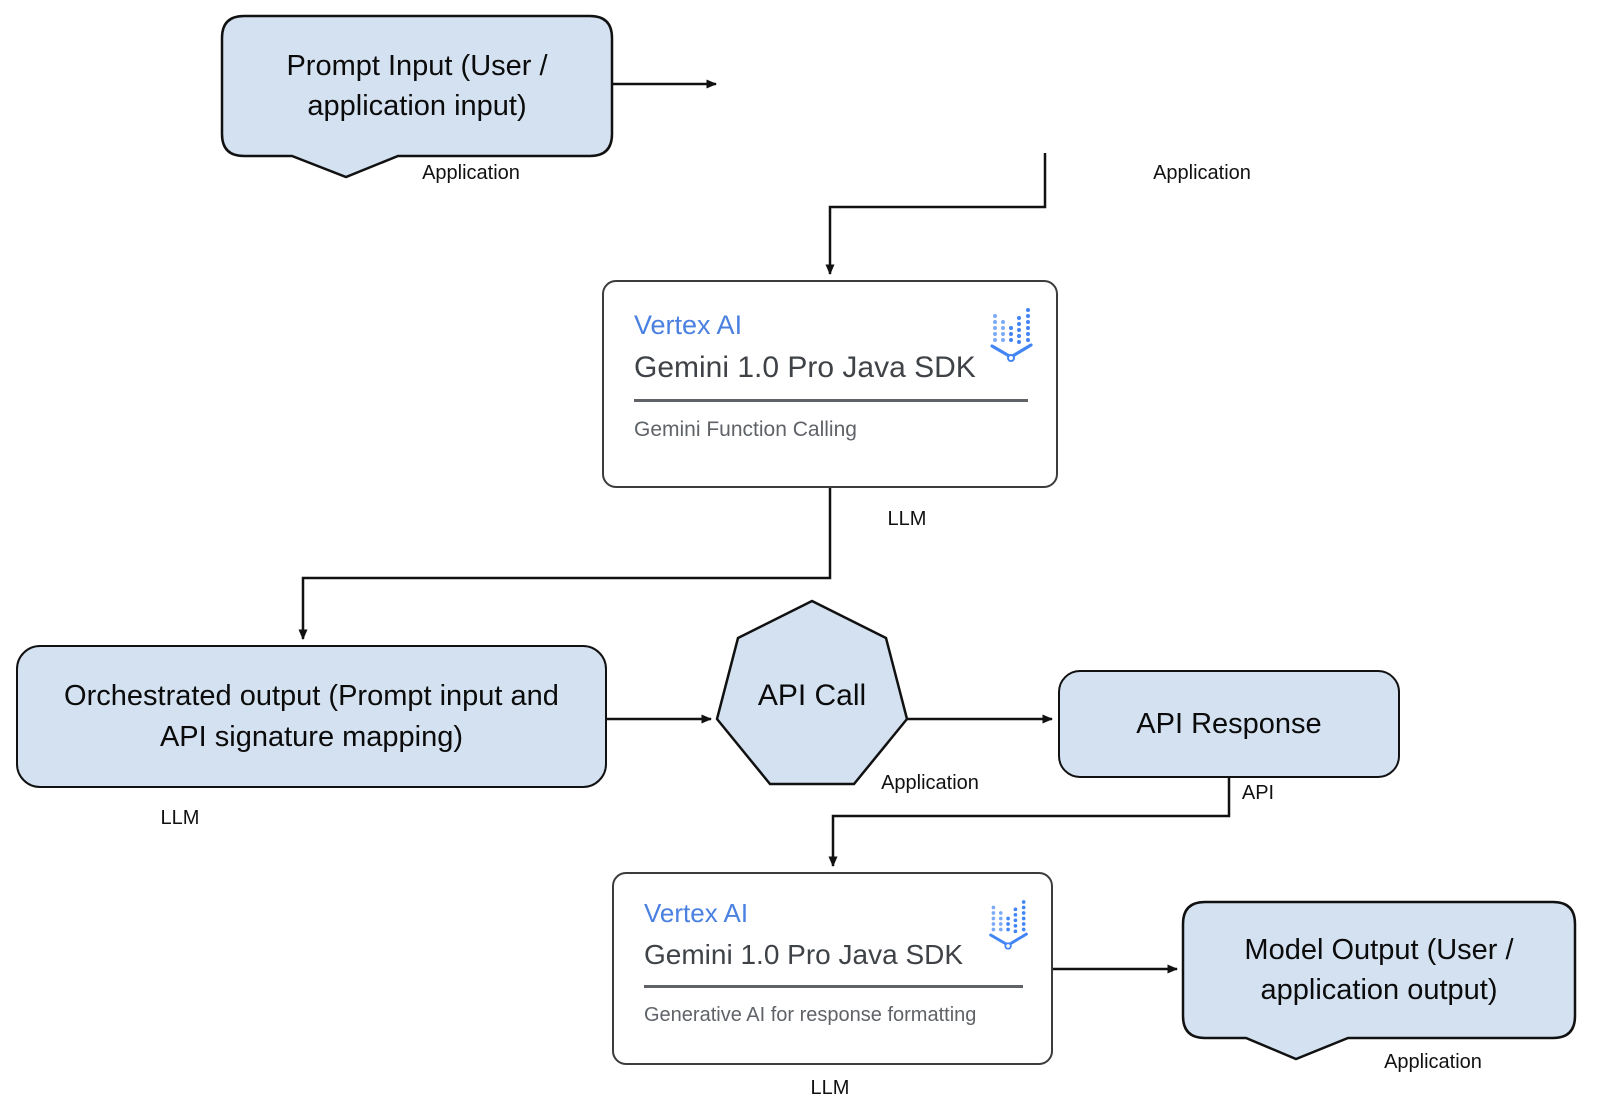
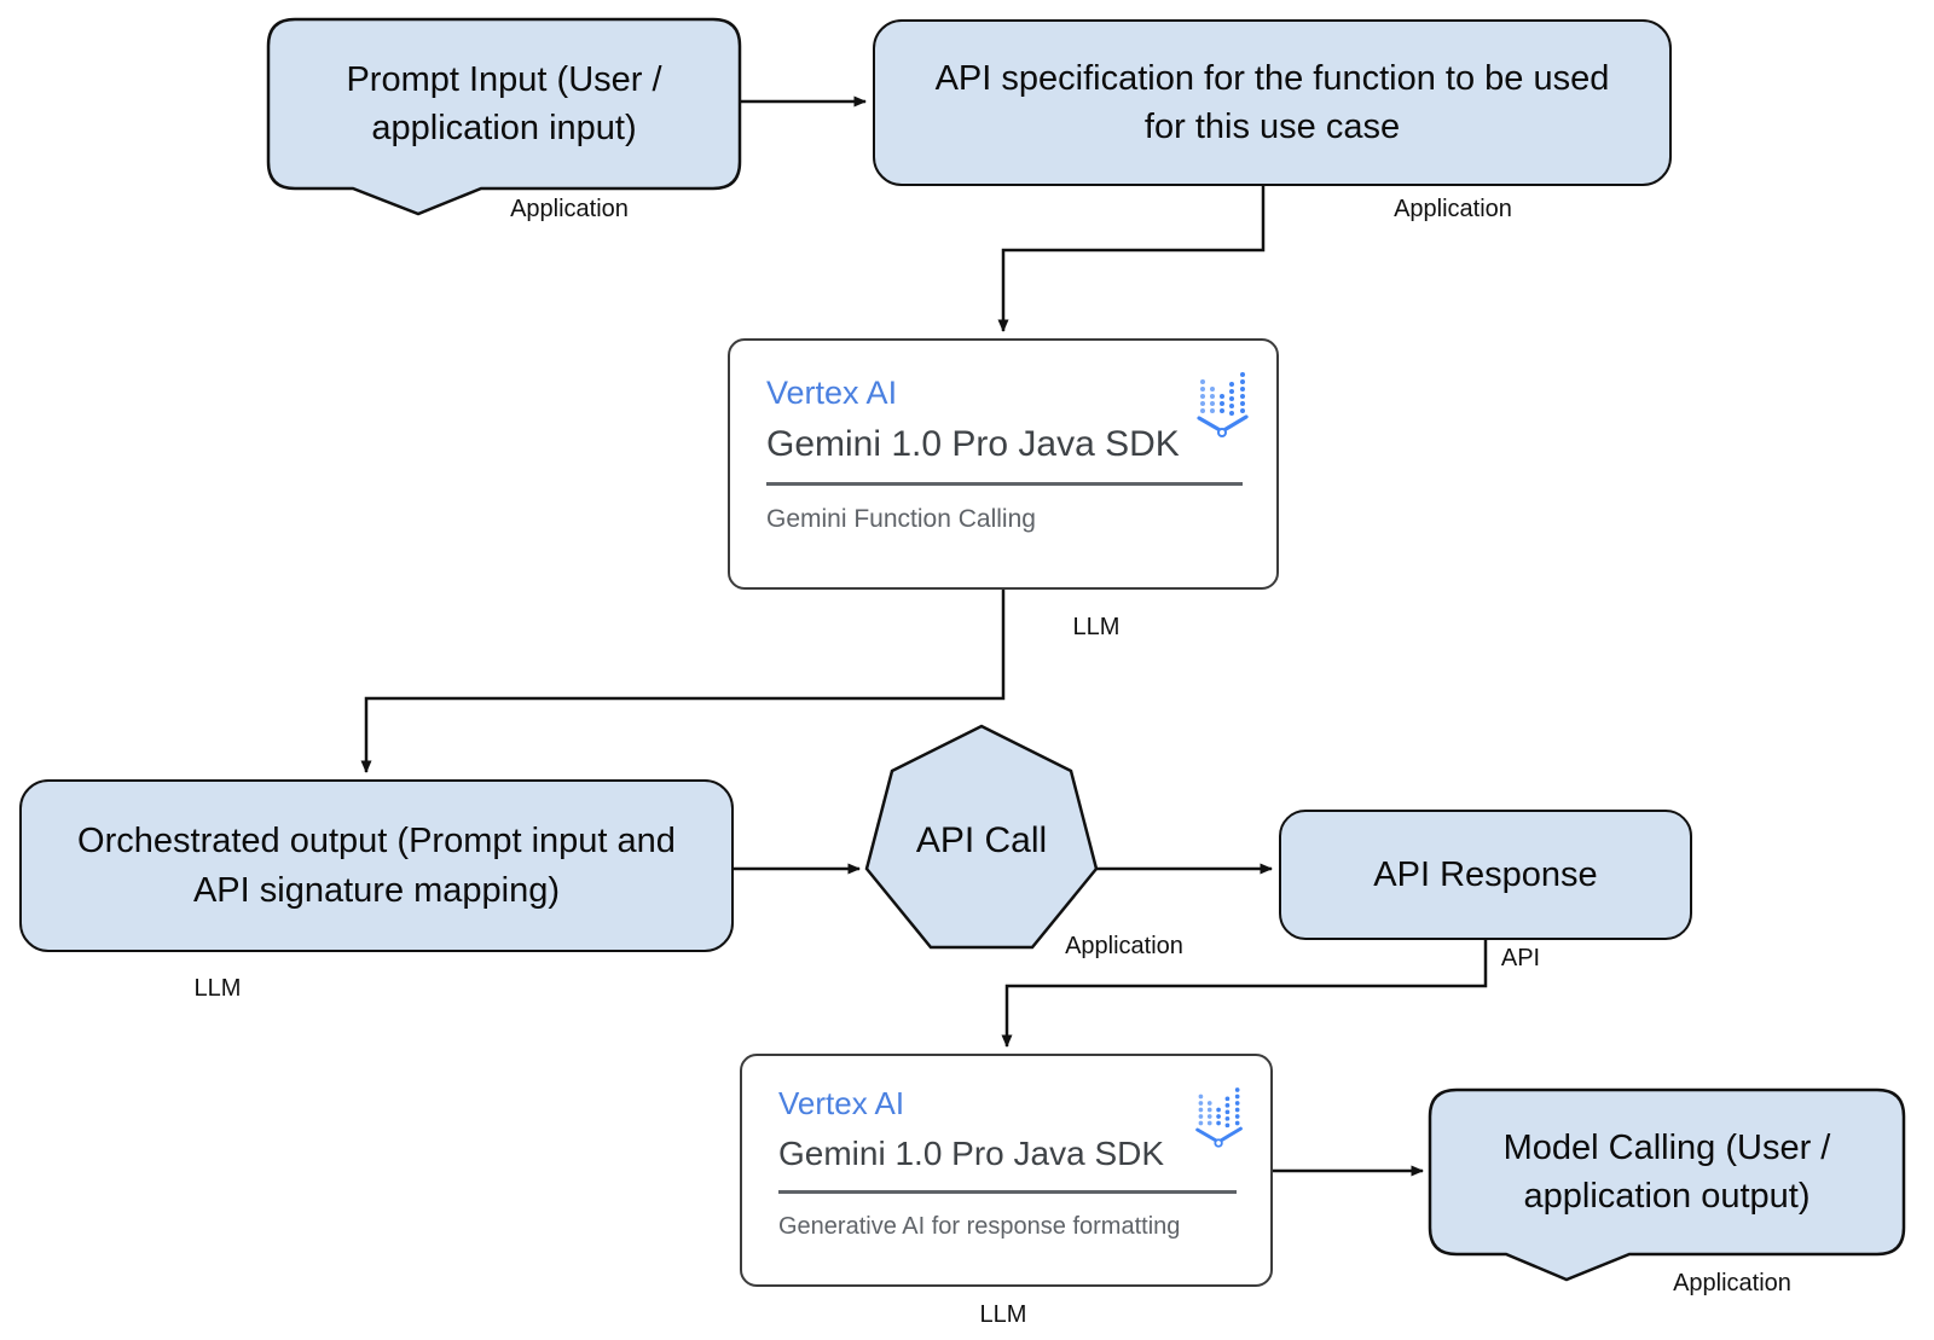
+ API specification for the function to be used for this use case
  Orchestrated output (Prompt input and API signature mapping)
  API Response
  Prompt Input (User / application input)
- Model Output (User / application output)
+ Model Calling (User / application output)
  API Call
  Vertex AI
  Gemini 1.0 Pro Java SDK
  Gemini Function Calling
  Vertex AI
  Gemini 1.0 Pro Java SDK
  Generative AI for response formatting
  Application
  Application
  LLM
  LLM
  Application
  API
  LLM
  Application
